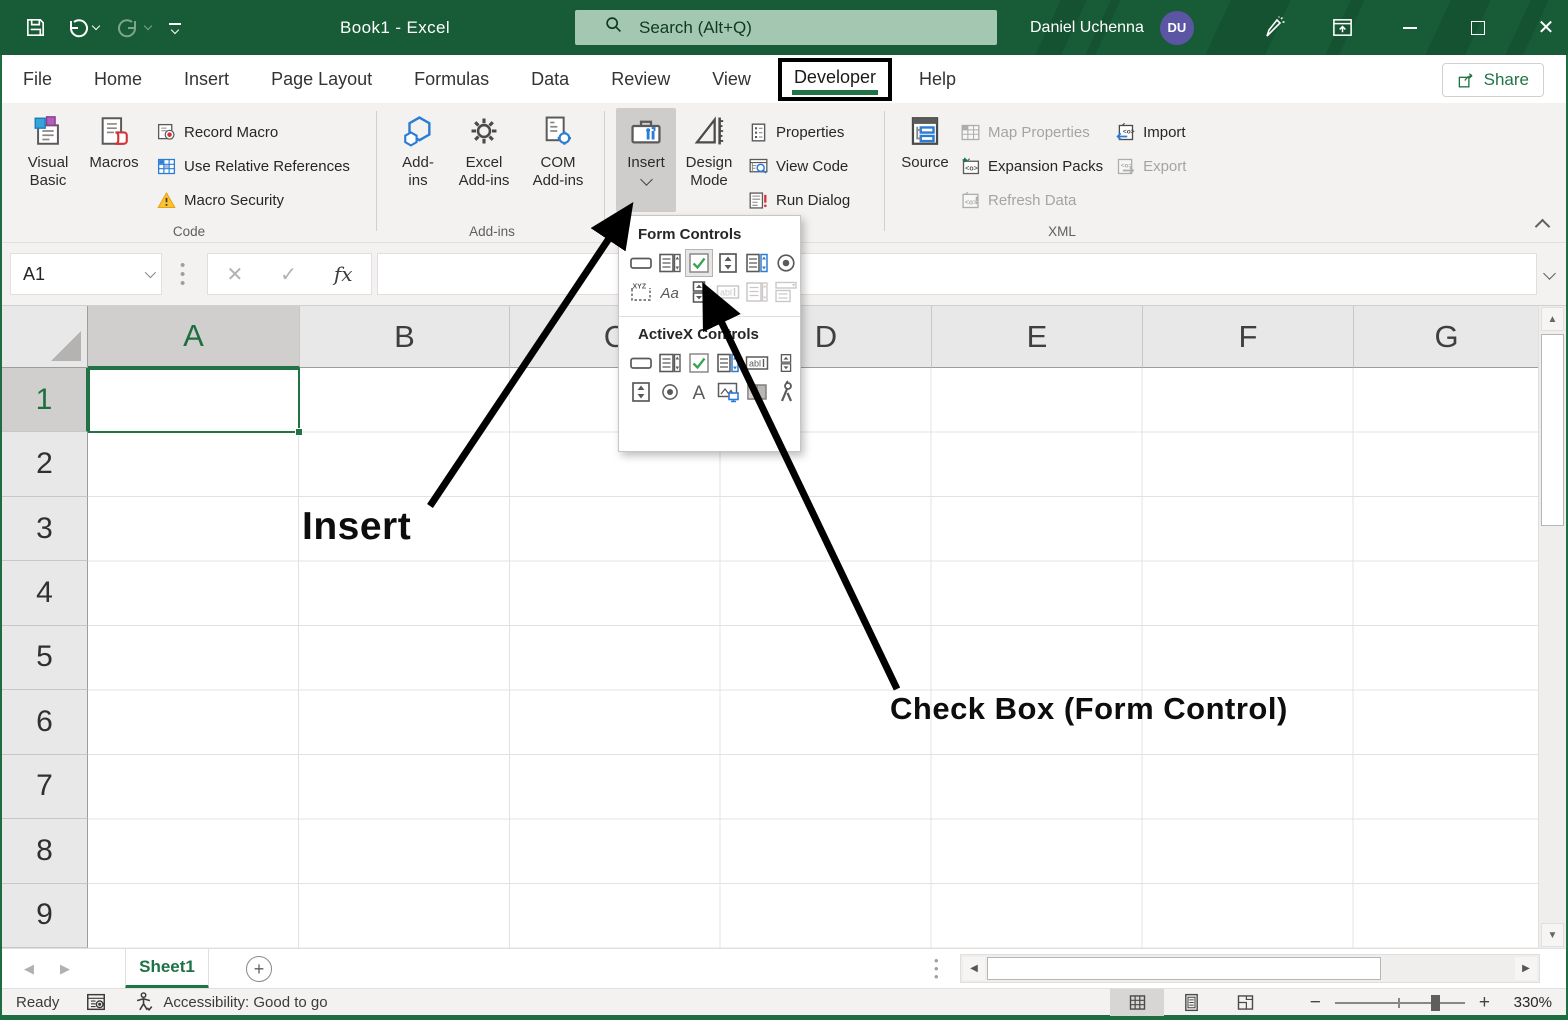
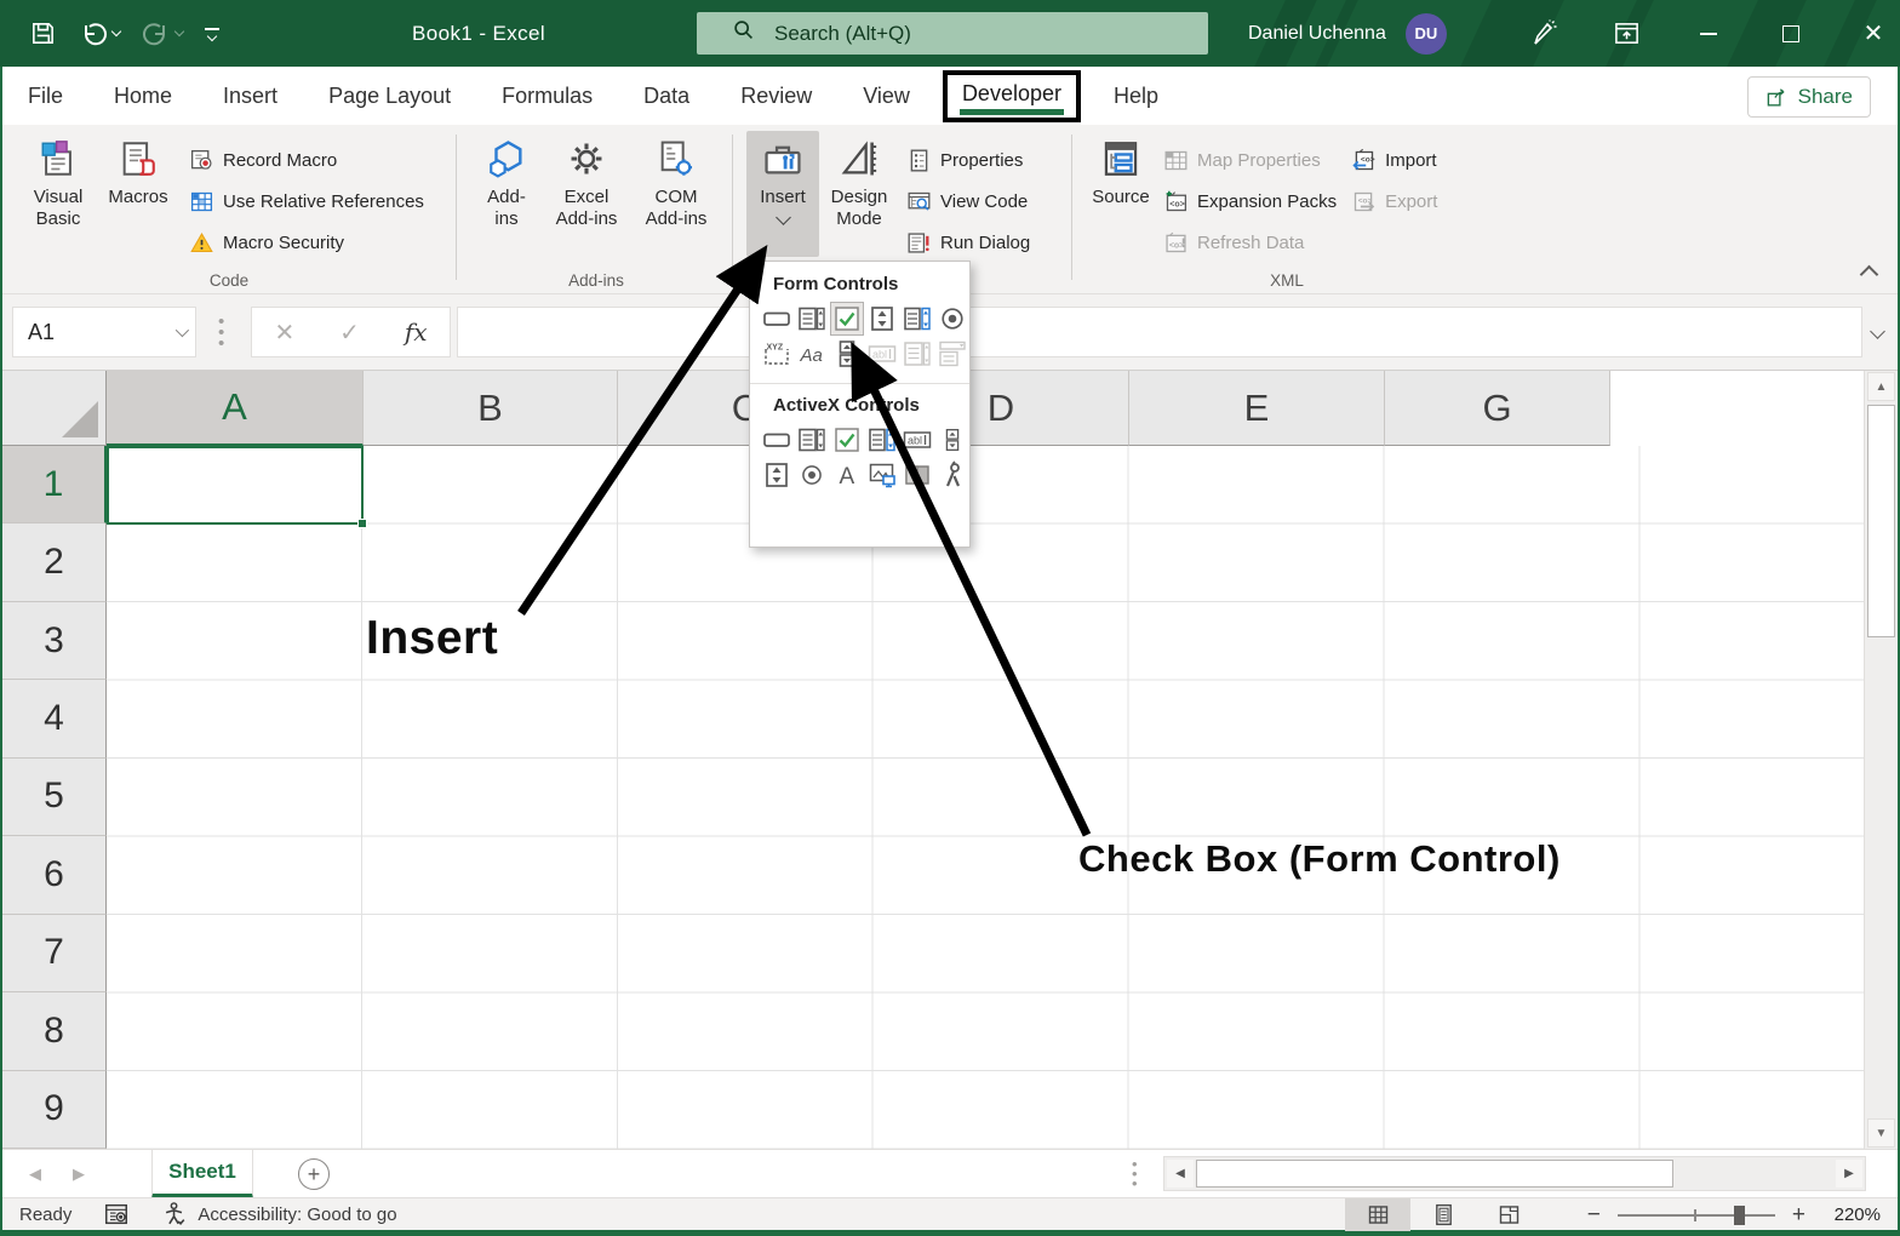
  Book1 - Excel
  Search (Alt+Q)
  Daniel Uchenna
  DU
  ✕
  File
  Home
  Insert
  Page Layout
  Formulas
  Data
  Review
  View
  Developer
  Help
  Share
  Visual Basic
  Macros
  Record Macro
  Use Relative References
  Macro Security
  Code
  Add-ins
  Excel Add-ins
  COM Add-ins
  Add-ins
  Insert
  Design Mode
  Properties
  View Code
  Run Dialog
  Source
  Map Properties
  Expansion Packs
  Refresh Data
  Import
  Export
  XML
  A1
  •
  •
  •
  ✕
  ✓
  fx
  A
  B
  C
  D
  E
- F
  G
  1
  2
  3
  4
  5
  6
  7
  8
  9
  ▲
  ▼
  Form Controls
  ActiveX Conrols
  Insert
  Check Box (Form Control)
  ◀
  ▶
  Sheet1
  +
  •
  •
  •
  ◀
  ▶
  Ready
  Accessibility: Good to go
  −
  +
- 330%
+ 220%
